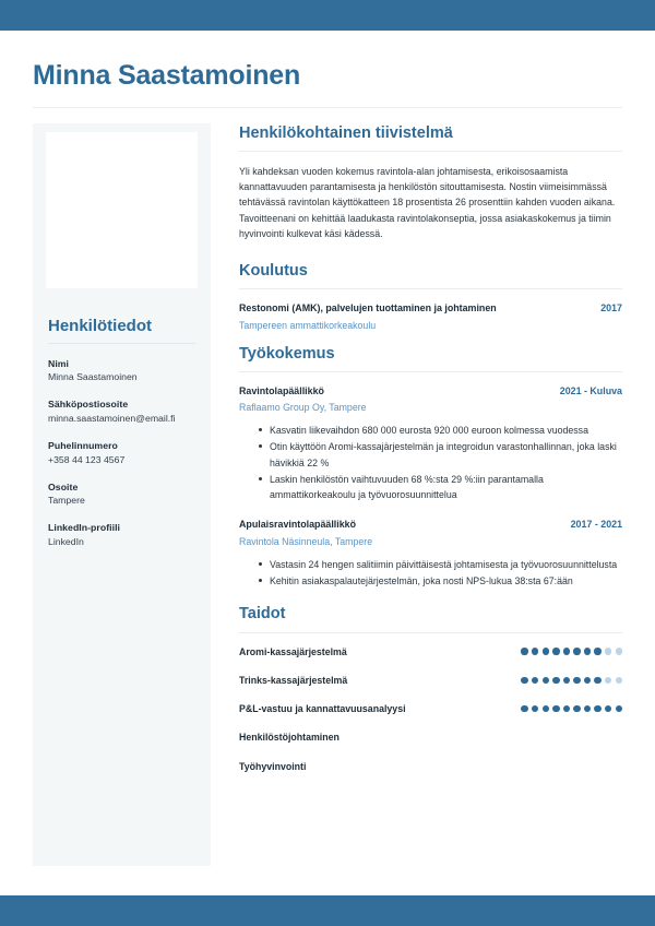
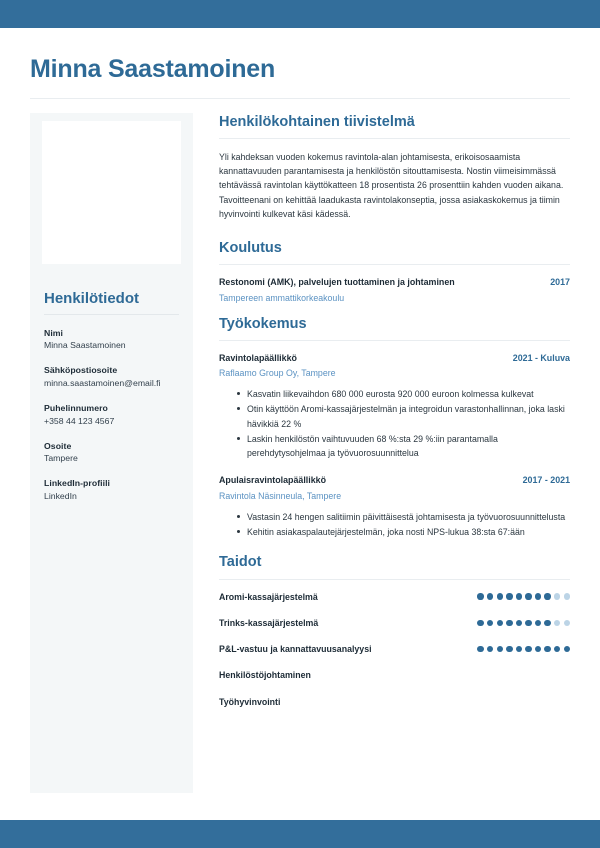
  Minna Saastamoinen
  Henkilötiedot
  Nimi
  Minna Saastamoinen
  Sähköpostiosoite
  minna.saastamoinen@email.fi
  Puhelinnumero
  +358 44 123 4567
  Osoite
  Tampere
  LinkedIn-profiili
  LinkedIn
  Henkilökohtainen tiivistelmä
  Yli kahdeksan vuoden kokemus ravintola-alan johtamisesta, erikoisosaamista kannattavuuden parantamisesta ja henkilöstön sitouttamisesta. Nostin viimeisimmässä tehtävässä ravintolan käyttökatteen 18 prosentista 26 prosenttiin kahden vuoden aikana. Tavoitteenani on kehittää laadukasta ravintolakonseptia, jossa asiakaskokemus ja tiimin hyvinvointi kulkevat käsi kädessä.
  Koulutus
  Restonomi (AMK), palvelujen tuottaminen ja johtaminen
  2017
  Tampereen ammattikorkeakoulu
  Työkokemus
  Ravintolapäällikkö
  2021 - Kuluva
  Raflaamo Group Oy, Tampere
- Kasvatin liikevaihdon 680 000 eurosta 920 000 euroon kolmessa vuodessa
+ Kasvatin liikevaihdon 680 000 eurosta 920 000 euroon kolmessa kulkevat
  Otin käyttöön Aromi-kassajärjestelmän ja integroidun varastonhallinnan, joka laski hävikkiä 22 %
- Laskin henkilöstön vaihtuvuuden 68 %:sta 29 %:iin parantamalla ammattikorkeakoulu ja työvuorosuunnittelua
+ Laskin henkilöstön vaihtuvuuden 68 %:sta 29 %:iin parantamalla perehdytysohjelmaa ja työvuorosuunnittelua
  Apulaisravintolapäällikkö
  2017 - 2021
  Ravintola Näsinneula, Tampere
  Vastasin 24 hengen salitiimin päivittäisestä johtamisesta ja työvuorosuunnittelusta
  Kehitin asiakaspalautejärjestelmän, joka nosti NPS-lukua 38:sta 67:ään
  Taidot
  Aromi-kassajärjestelmä
  Trinks-kassajärjestelmä
  P&L-vastuu ja kannattavuusanalyysi
  Henkilöstöjohtaminen
  Työhyvinvointi
